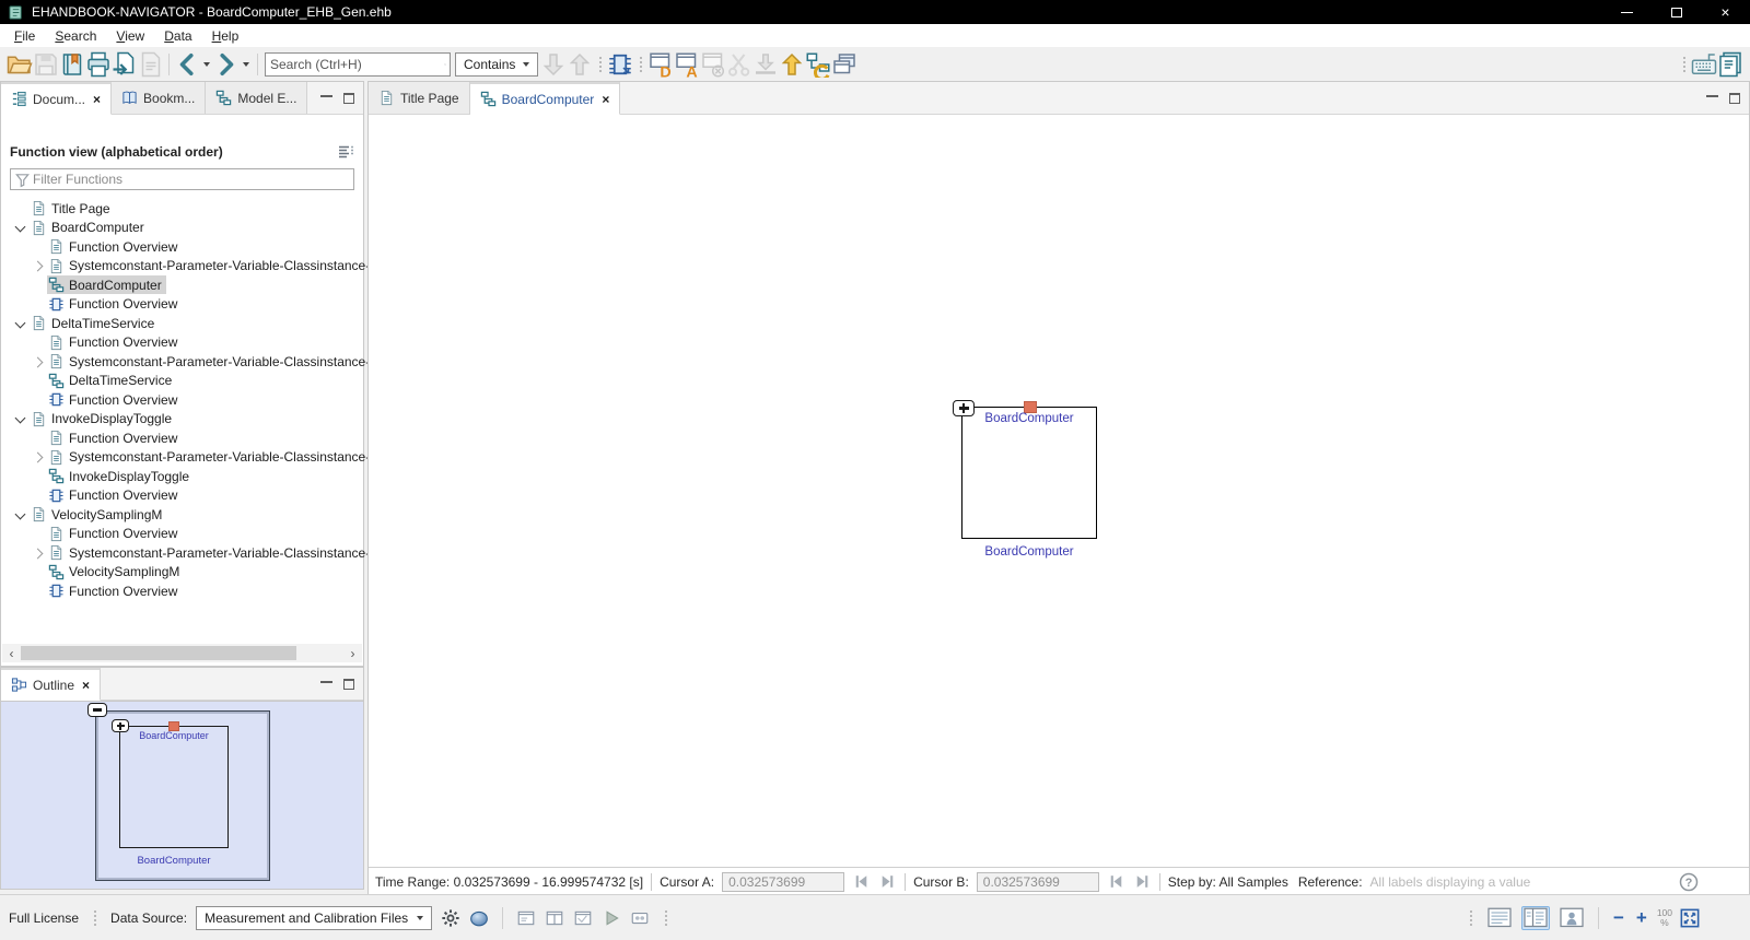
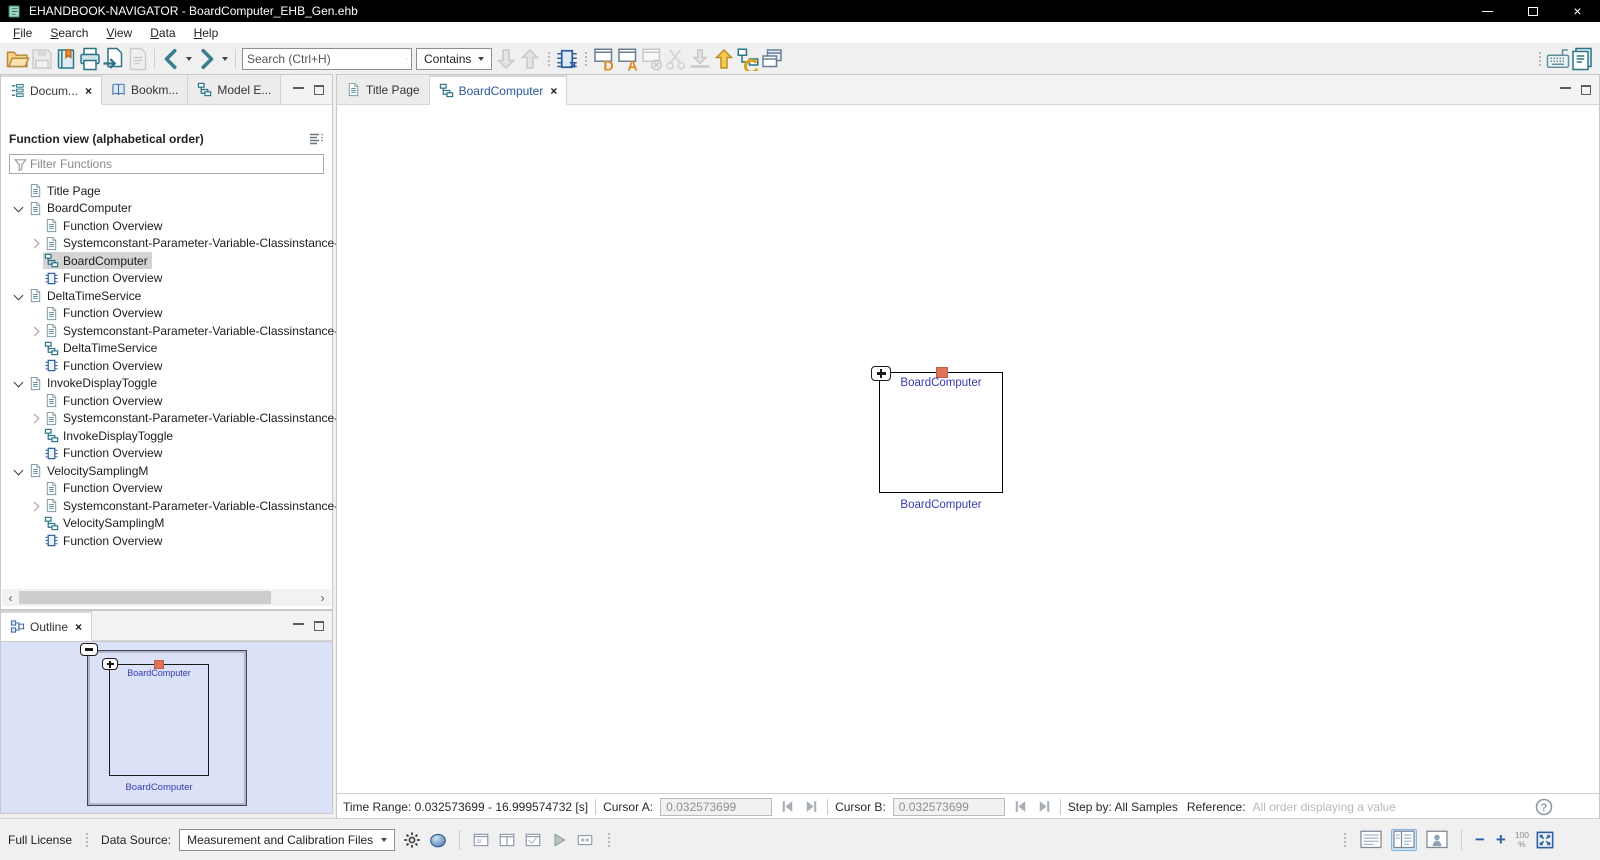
  EHANDBOOK-NAVIGATOR - BoardComputer_EHB_Gen.ehb
  ×
  File
  Search
  View
  Data
  Help
  Search (Ctrl+H)
  Contains
  D
  A
  Docum...
  ×
  Bookm...
  Model E...
  Function view (alphabetical order)
  Filter Functions
  Title Page
  BoardComputer
  Function Overview
  Systemconstant-Parameter-Variable-Classinstance
  BoardComputer
  Function Overview
  DeltaTimeService
  Function Overview
  Systemconstant-Parameter-Variable-Classinstance
  DeltaTimeService
  Function Overview
  InvokeDisplayToggle
  Function Overview
  Systemconstant-Parameter-Variable-Classinstance
  InvokeDisplayToggle
  Function Overview
  VelocitySamplingM
  Function Overview
  Systemconstant-Parameter-Variable-Classinstance
  VelocitySamplingM
  Function Overview
  ‹
  ›
  Outline
  ×
  BoardComputer
  BoardComputer
  Title Page
  BoardComputer
  ×
  BoardComputer
  BoardComputer
  Time Range: 0.032573699 - 16.999574732 [s]
  Cursor A:
  0.032573699
  Cursor B:
  0.032573699
  Step by: All Samples
  Reference:
- All labels displaying a value
+ All order displaying a value
  ?
  Full License
  Data Source:
  Measurement and Calibration Files
  −
  +
  100
  %
